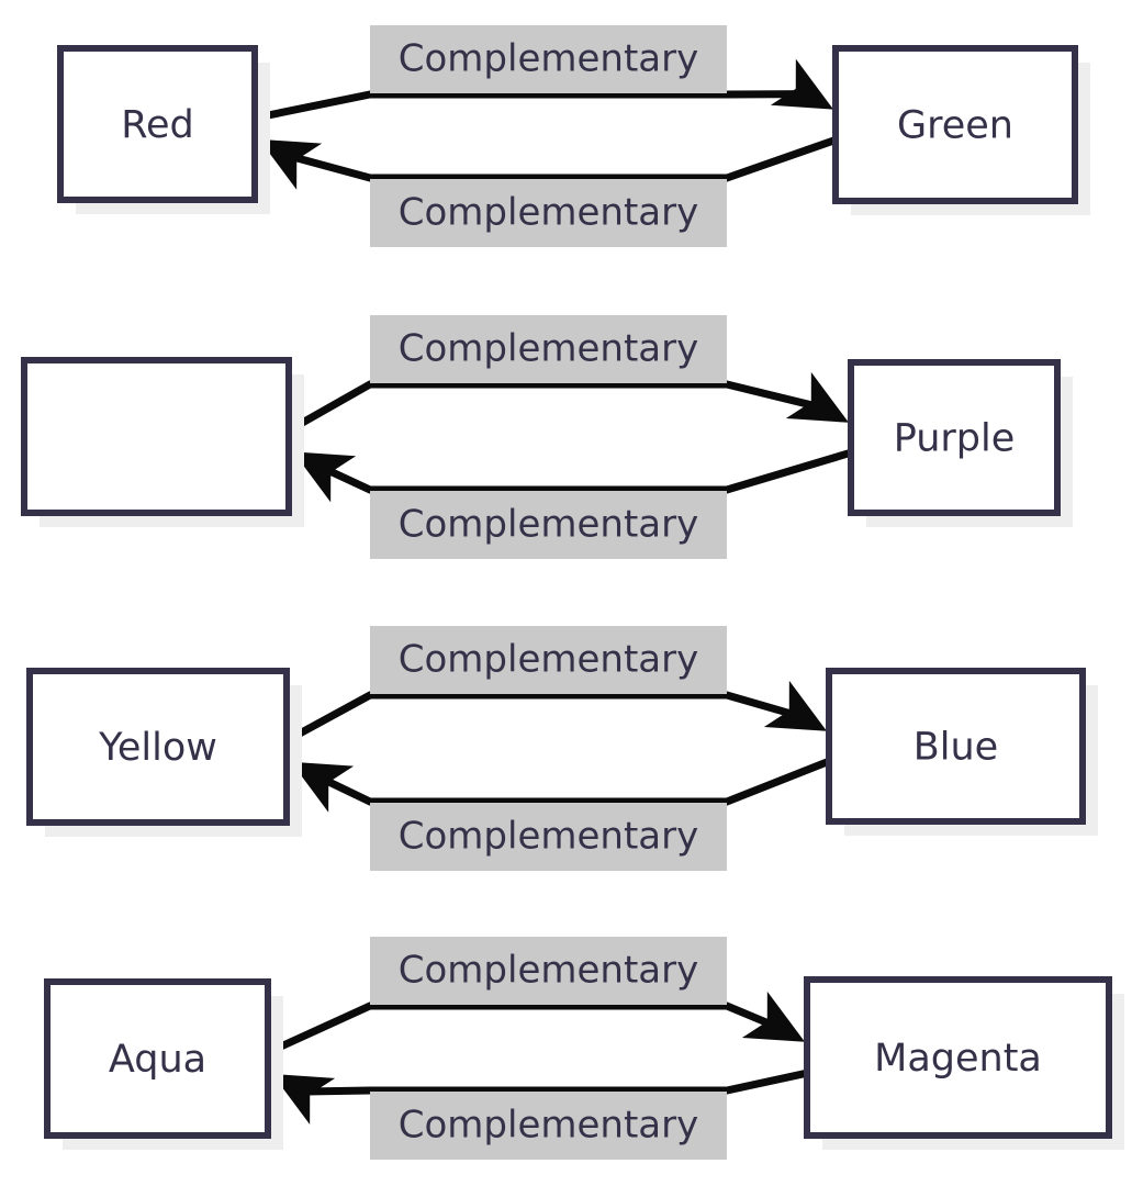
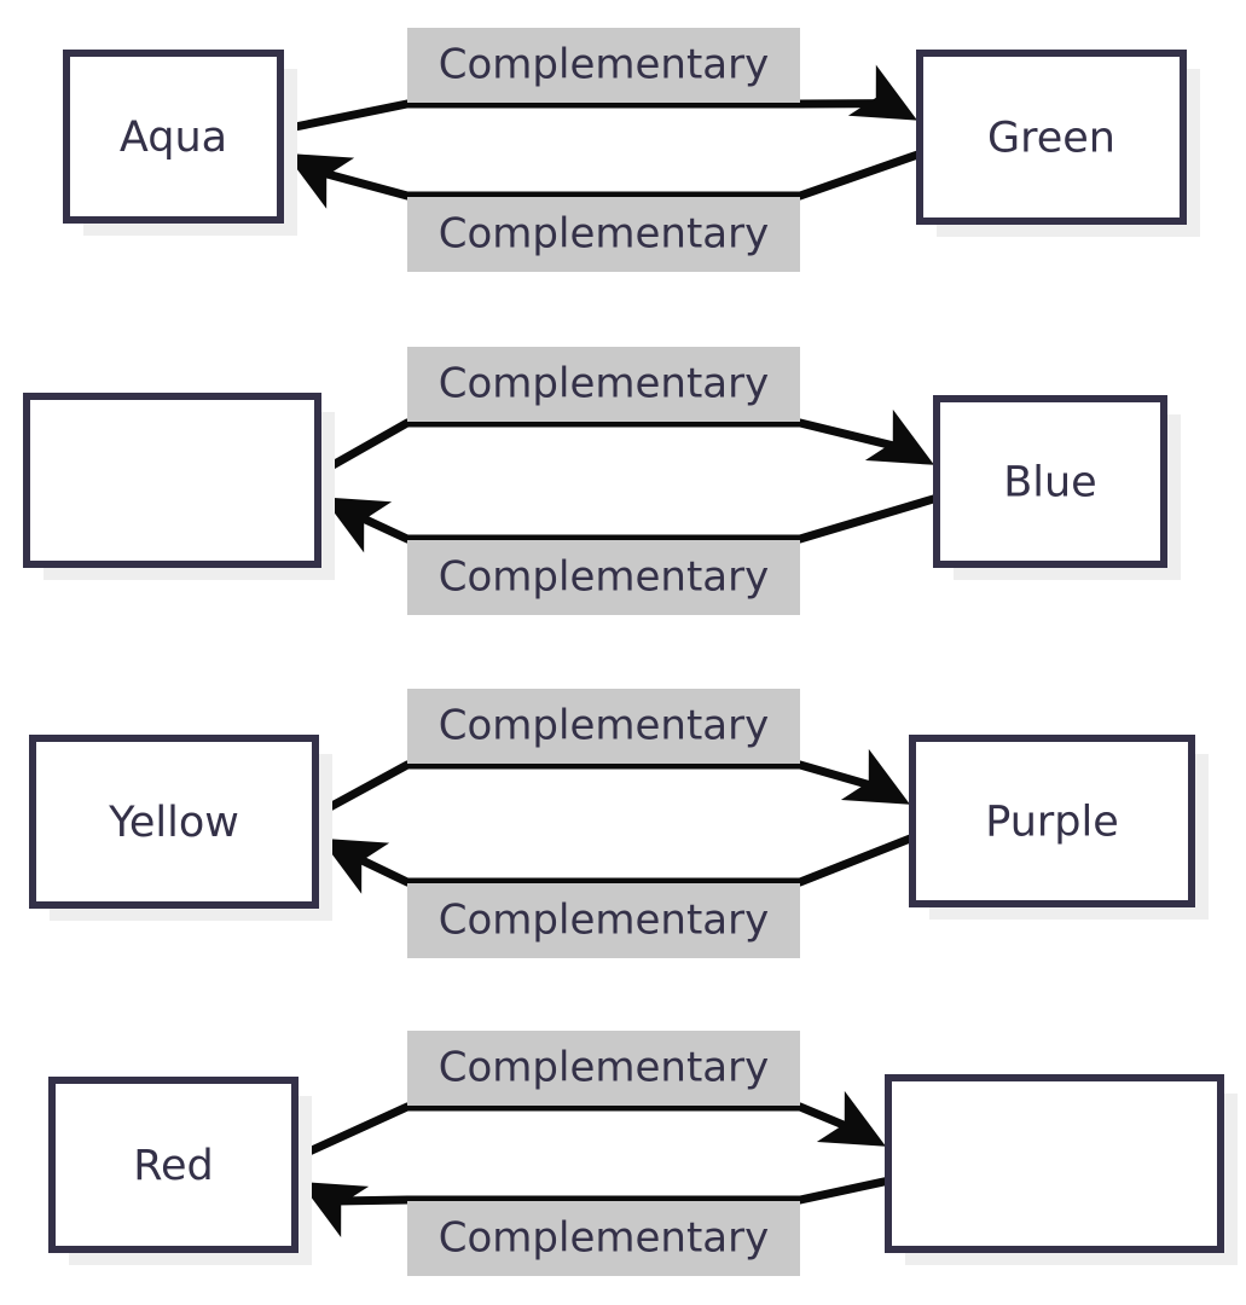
  Complementary
  Complementary
  Complementary
  Complementary
  Complementary
  Complementary
  Complementary
  Complementary
- Red
+ Aqua
  Green
- Purple
+ Blue
  Yellow
- Blue
+ Purple
- Aqua
+ Red
- Magenta
